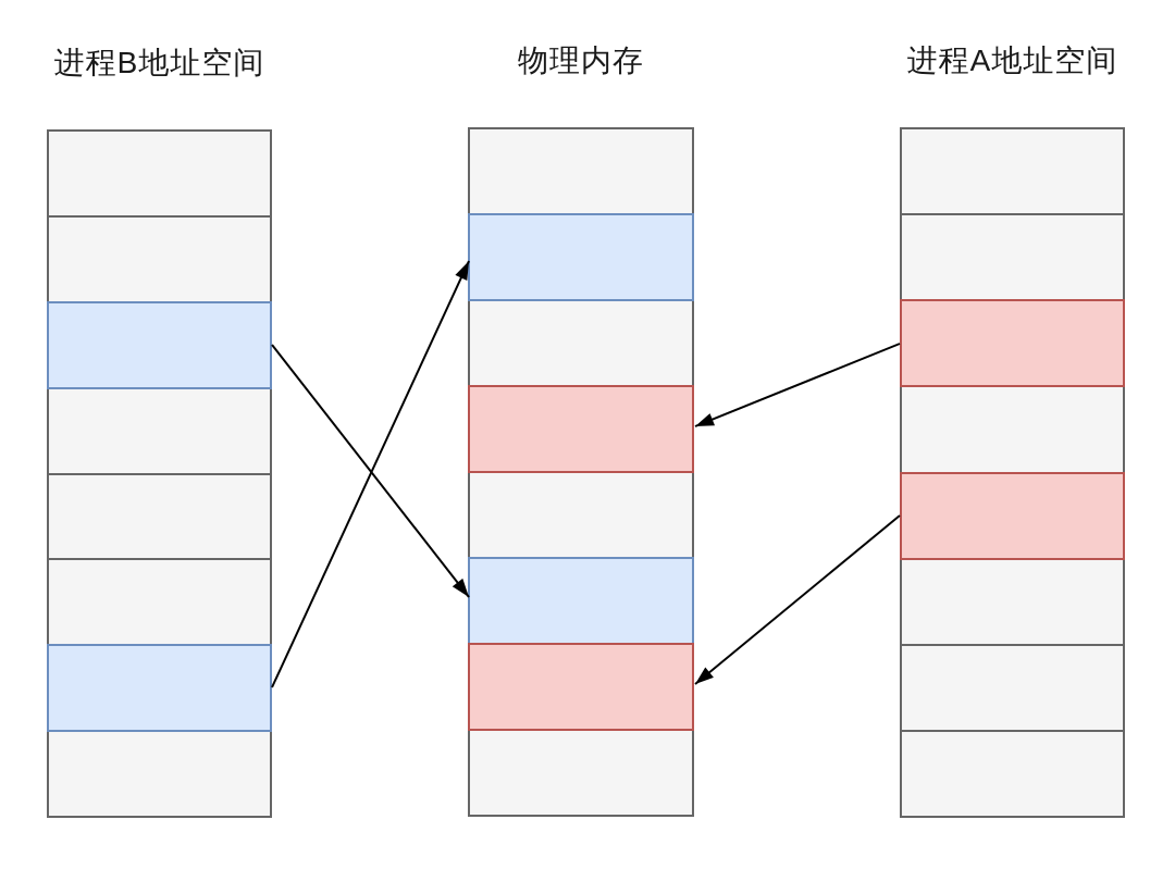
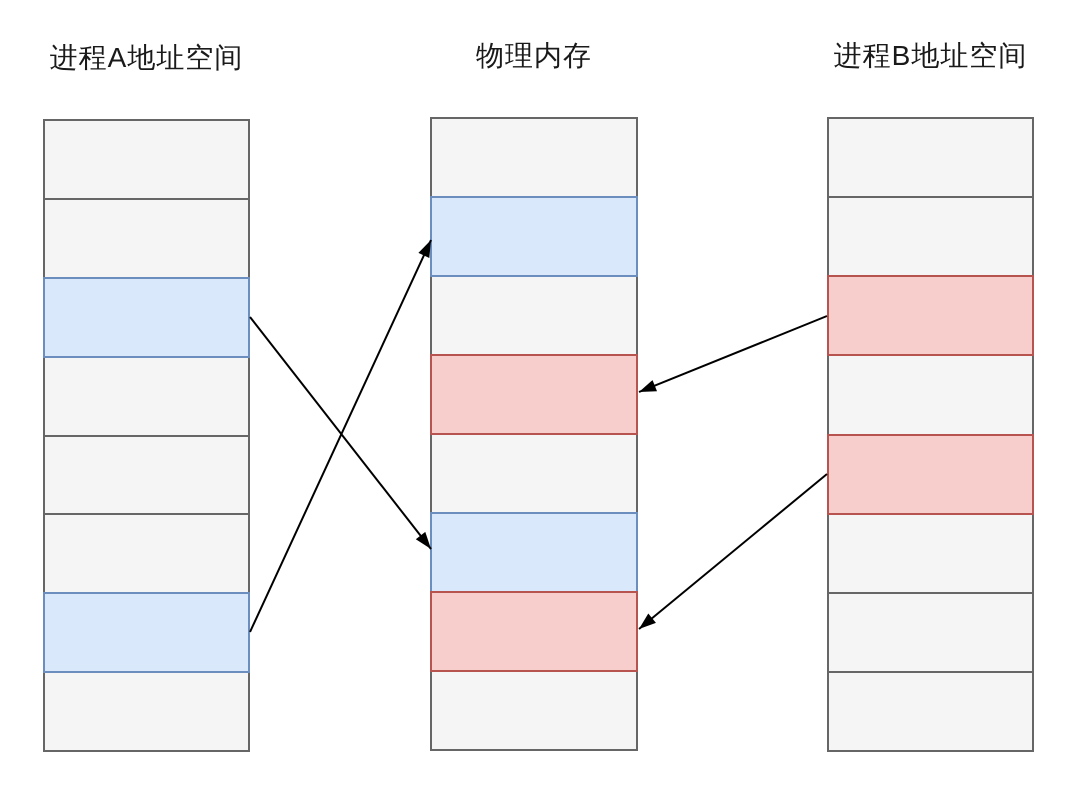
- 进程B地址空间
+ 进程A地址空间
  物理内存
- 进程A地址空间
+ 进程B地址空间
